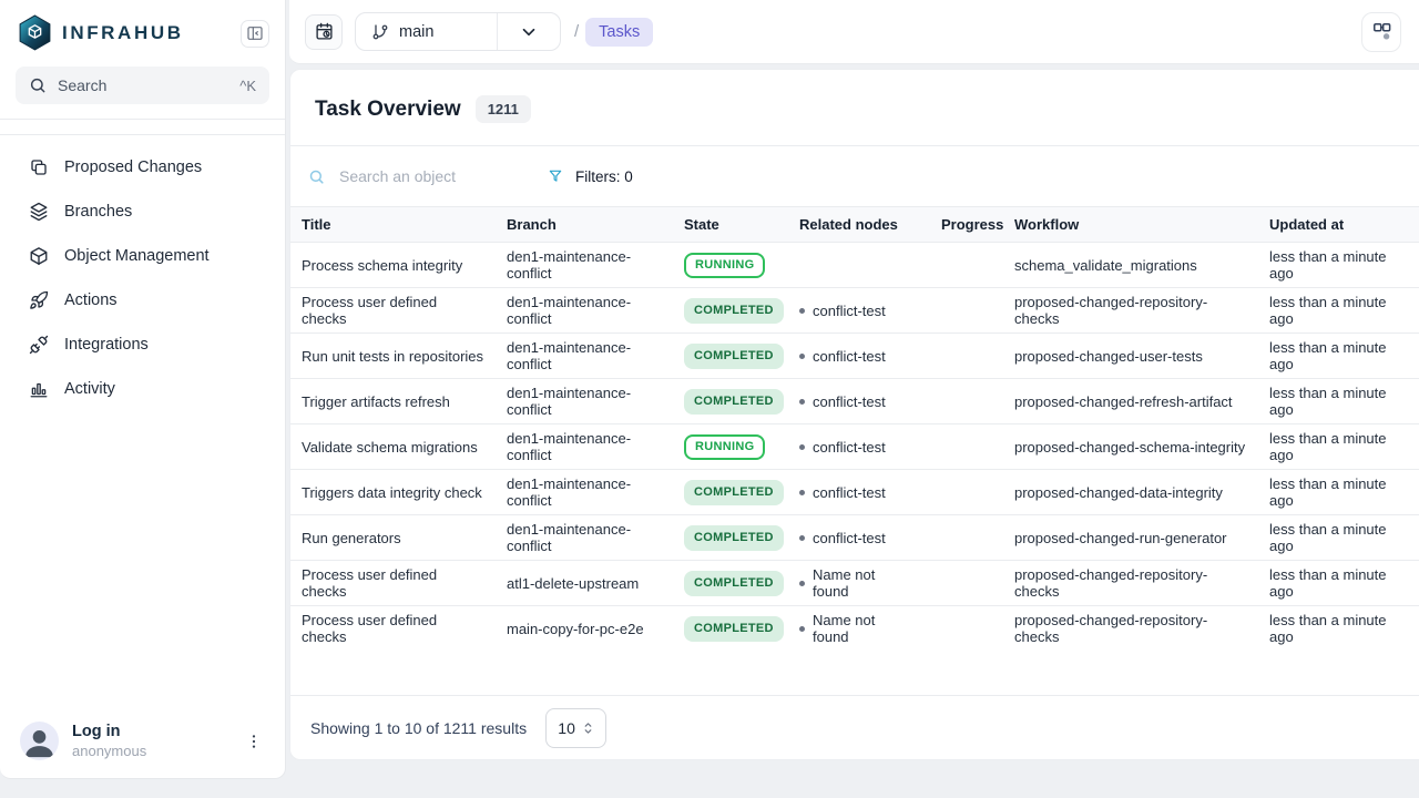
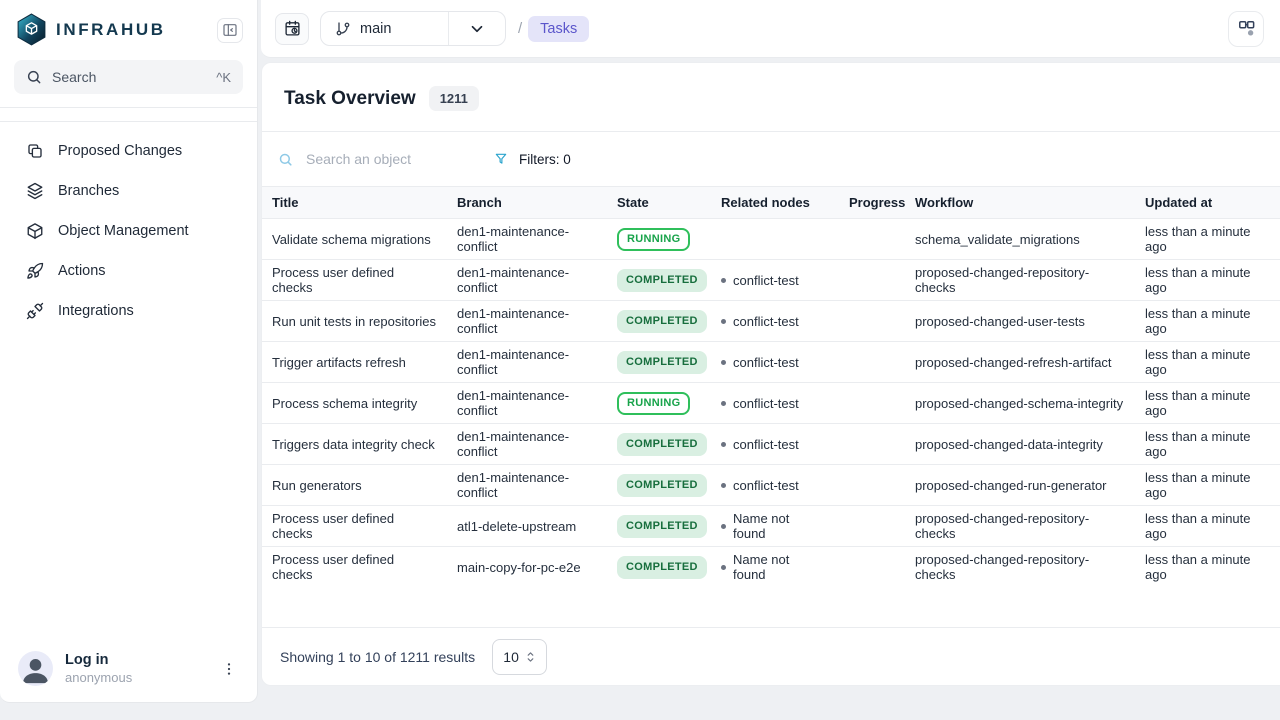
  INFRAHUB
  Search
  ^K
  Proposed Changes
  Branches
  Object Management
  Actions
  Integrations
- Activity
  Log in
  anonymous
  main
  /
  Tasks
  Task Overview
  1211
  Search an object
  Filters: 0
  Title	Branch	State	Related nodes	Progress	Workflow	Updated at
- Process schema integrity	den1-maintenance-conflict	RUNNING			schema_validate_migrations	less than a minute ago
+ Validate schema migrations	den1-maintenance-conflict	RUNNING			schema_validate_migrations	less than a minute ago
  Process user defined checks	den1-maintenance-conflict	COMPLETED	conflict-test		proposed-changed-repository-checks	less than a minute ago
  Run unit tests in repositories	den1-maintenance-conflict	COMPLETED	conflict-test		proposed-changed-user-tests	less than a minute ago
  Trigger artifacts refresh	den1-maintenance-conflict	COMPLETED	conflict-test		proposed-changed-refresh-artifact	less than a minute ago
- Validate schema migrations	den1-maintenance-conflict	RUNNING	conflict-test		proposed-changed-schema-integrity	less than a minute ago
+ Process schema integrity	den1-maintenance-conflict	RUNNING	conflict-test		proposed-changed-schema-integrity	less than a minute ago
  Triggers data integrity check	den1-maintenance-conflict	COMPLETED	conflict-test		proposed-changed-data-integrity	less than a minute ago
  Run generators	den1-maintenance-conflict	COMPLETED	conflict-test		proposed-changed-run-generator	less than a minute ago
  Process user defined checks	atl1-delete-upstream	COMPLETED	Name not found		proposed-changed-repository-checks	less than a minute ago
  Process user defined checks	main-copy-for-pc-e2e	COMPLETED	Name not found		proposed-changed-repository-checks	less than a minute ago
  Showing 1 to 10 of 1211 results
  10
